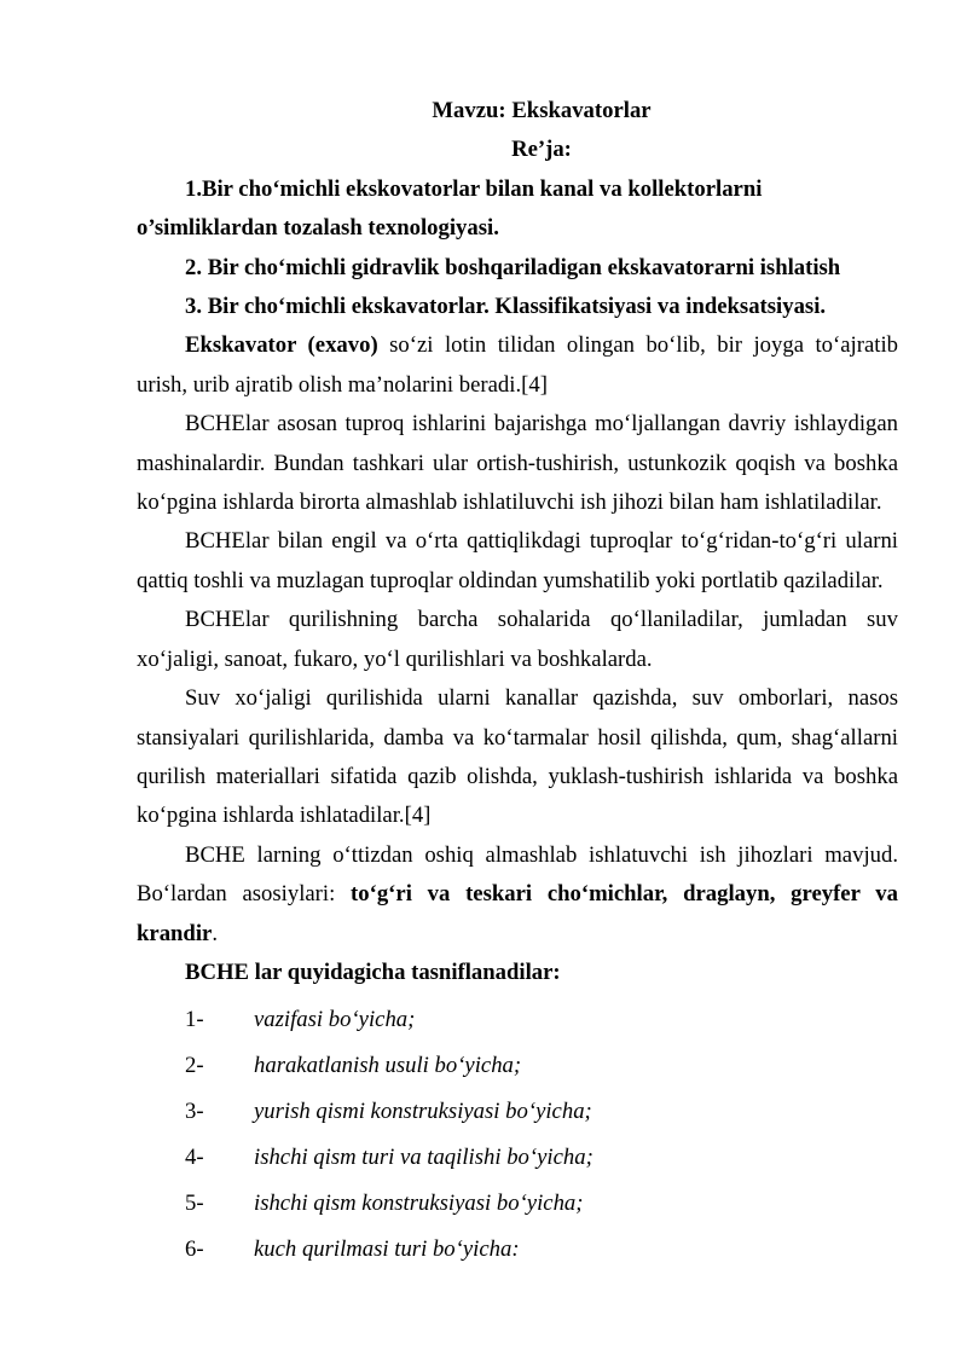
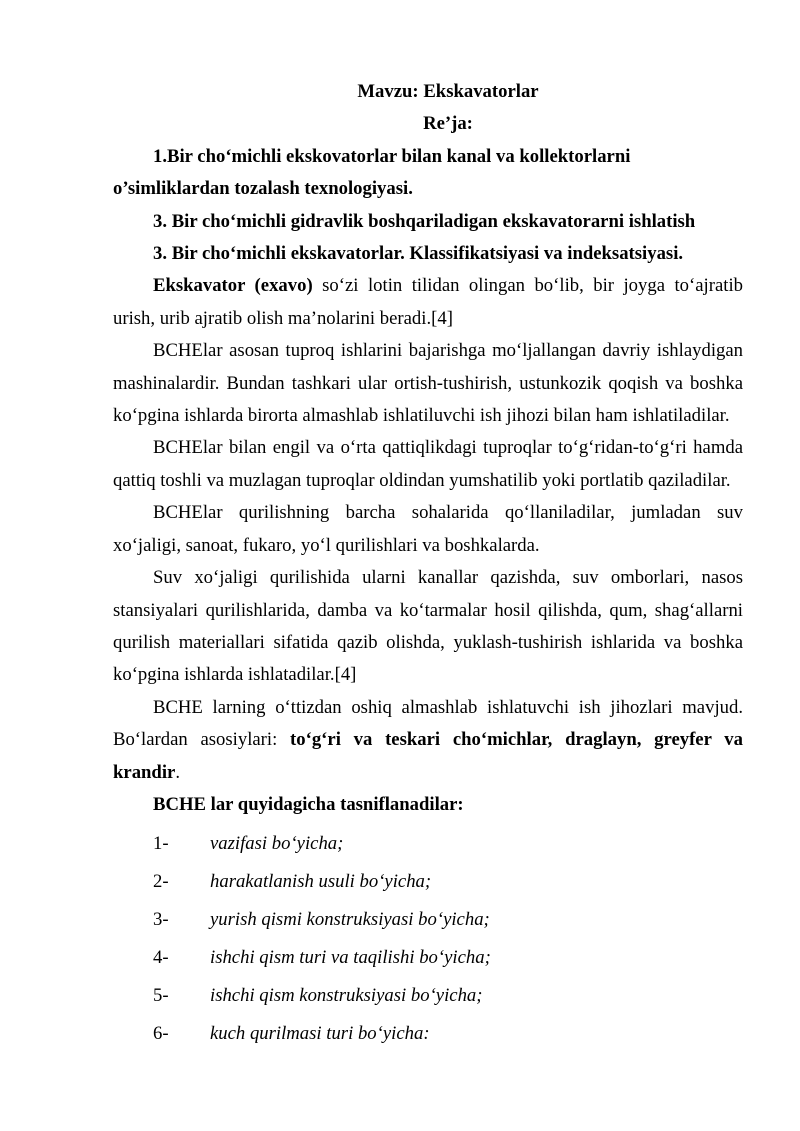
  Mavzu: Ekskavatorlar
  Re’ja:
  1.Bir cho‘michli ekskovatorlar bilan kanal va kollektorlarni o’simliklardan tozalash texnologiyasi.
- 2. Bir cho‘michli gidravlik boshqariladigan ekskavatorarni ishlatish
+ 3. Bir cho‘michli gidravlik boshqariladigan ekskavatorarni ishlatish
  3. Bir cho‘michli ekskavatorlar. Klassifikatsiyasi va indeksatsiyasi.
  Ekskavator (exavo) so‘zi lotin tilidan olingan bo‘lib, bir joyga to‘ajratib urish, urib ajratib olish ma’nolarini beradi.[4]
  BCHElar asosan tuproq ishlarini bajarishga mo‘ljallangan davriy ishlaydigan mashinalardir. Bundan tashkari ular ortish-tushirish, ustunkozik qoqish va boshka ko‘pgina ishlarda birorta almashlab ishlatiluvchi ish jihozi bilan ham ishlatiladilar.
- BCHElar bilan engil va o‘rta qattiqlikdagi tuproqlar to‘g‘ridan-to‘g‘ri ularni qattiq toshli va muzlagan tuproqlar oldindan yumshatilib yoki portlatib qaziladilar.
+ BCHElar bilan engil va o‘rta qattiqlikdagi tuproqlar to‘g‘ridan-to‘g‘ri hamda qattiq toshli va muzlagan tuproqlar oldindan yumshatilib yoki portlatib qaziladilar.
  BCHElar qurilishning barcha sohalarida qo‘llaniladilar, jumladan suv xo‘jaligi, sanoat, fukaro, yo‘l qurilishlari va boshkalarda.
  Suv xo‘jaligi qurilishida ularni kanallar qazishda, suv omborlari, nasos stansiyalari qurilishlarida, damba va ko‘tarmalar hosil qilishda, qum, shag‘allarni qurilish materiallari sifatida qazib olishda, yuklash-tushirish ishlarida va boshka ko‘pgina ishlarda ishlatadilar.[4]
  BCHE larning o‘ttizdan oshiq almashlab ishlatuvchi ish jihozlari mavjud. Bo‘lardan asosiylari: to‘g‘ri va teskari cho‘michlar, draglayn, greyfer va krandir.
  BCHE lar quyidagicha tasniflanadilar:
  1- vazifasi bo‘yicha;
  2- harakatlanish usuli bo‘yicha;
  3- yurish qismi konstruksiyasi bo‘yicha;
  4- ishchi qism turi va taqilishi bo‘yicha;
  5- ishchi qism konstruksiyasi bo‘yicha;
  6- kuch qurilmasi turi bo‘yicha:
